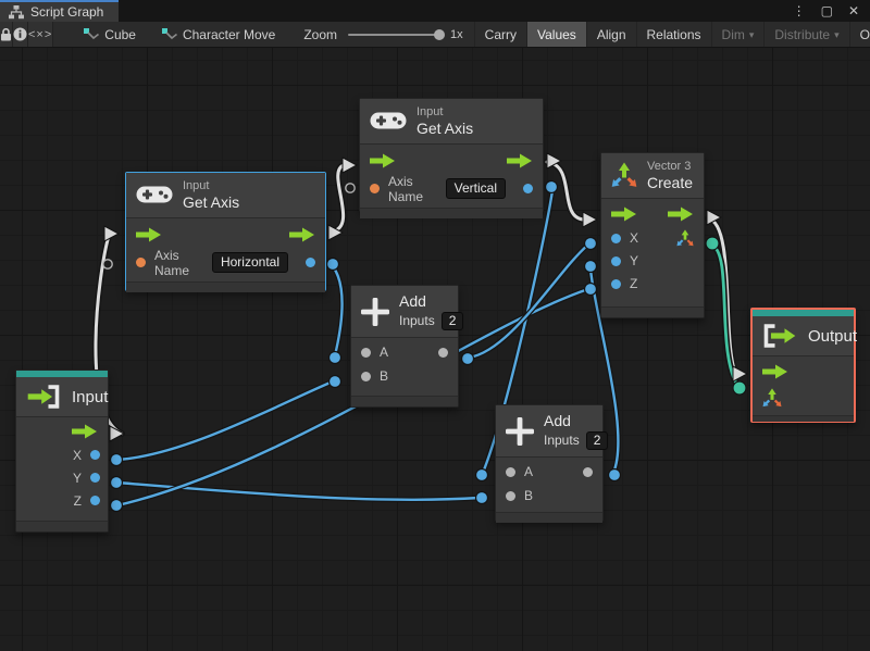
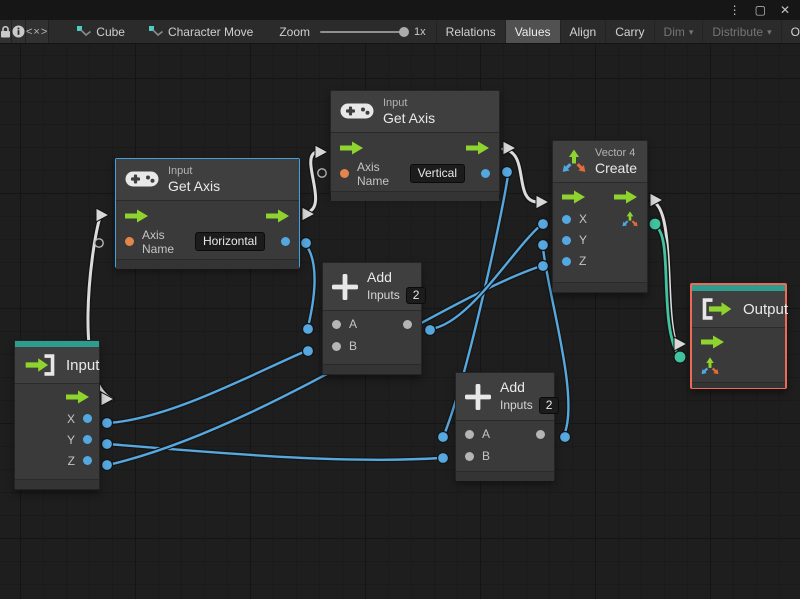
- Script Graph
  ⋮
  ▢
  ✕
  <×>
  Cube
  Character Move
  Zoom
  1x
- Carry
+ Relations
  Values
  Align
- Relations
+ Carry
  Dim
  ▾
  Distribute
  ▾
  Input
  Get Axis
  Axis Name
  Vertical
  Input
  Get Axis
  Axis Name
  Horizontal
  Add
  Inputs
  2
  A
  B
  Add
  Inputs
  2
  A
  B
- Vector 3
+ Vector 4
  Create
  X
  Y
  Z
  Input
  X
  Y
  Z
  Output
